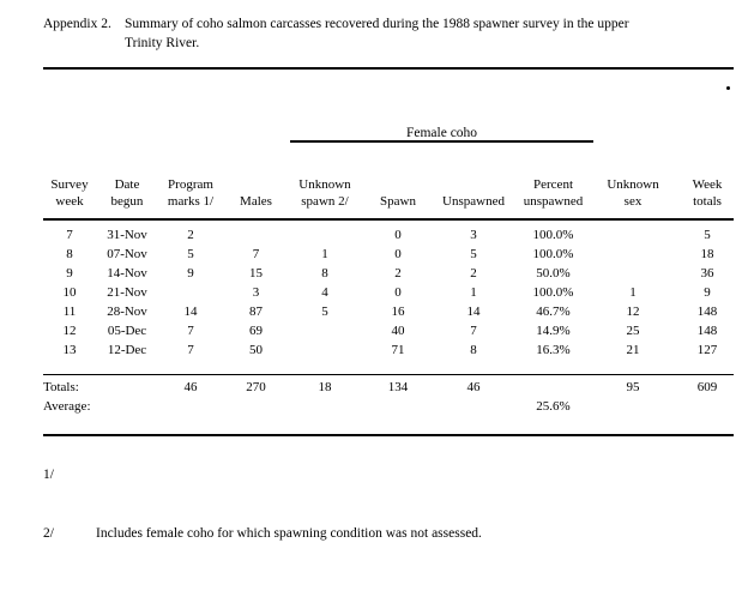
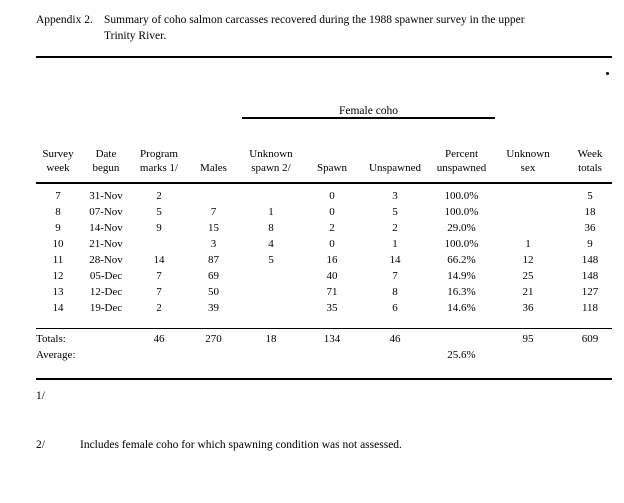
  Appendix 2.
  Summary of coho salmon carcasses recovered during the 1988 spawner survey in the upper
  Trinity River.
  	Female coho
  Survey week	Date begun	Program marks 1/	Males	Unknown spawn 2/	Spawn	Unspawned	Percent unspawned	Unknown sex	Week totals
  7	31-Nov	2			0	3	100.0%		5
  8	07-Nov	5	7	1	0	5	100.0%		18
- 9	14-Nov	9	15	8	2	2	50.0%		36
+ 9	14-Nov	9	15	8	2	2	29.0%		36
  10	21-Nov		3	4	0	1	100.0%	1	9
- 11	28-Nov	14	87	5	16	14	46.7%	12	148
+ 11	28-Nov	14	87	5	16	14	66.2%	12	148
  12	05-Dec	7	69		40	7	14.9%	25	148
  13	12-Dec	7	50		71	8	16.3%	21	127
+ 14	19-Dec	2	39		35	6	14.6%	36	118
  Totals:		46	270	18	134	46		95	609
  Average:							25.6%
  1/
  2/
  Includes female coho for which spawning condition was not assessed.
